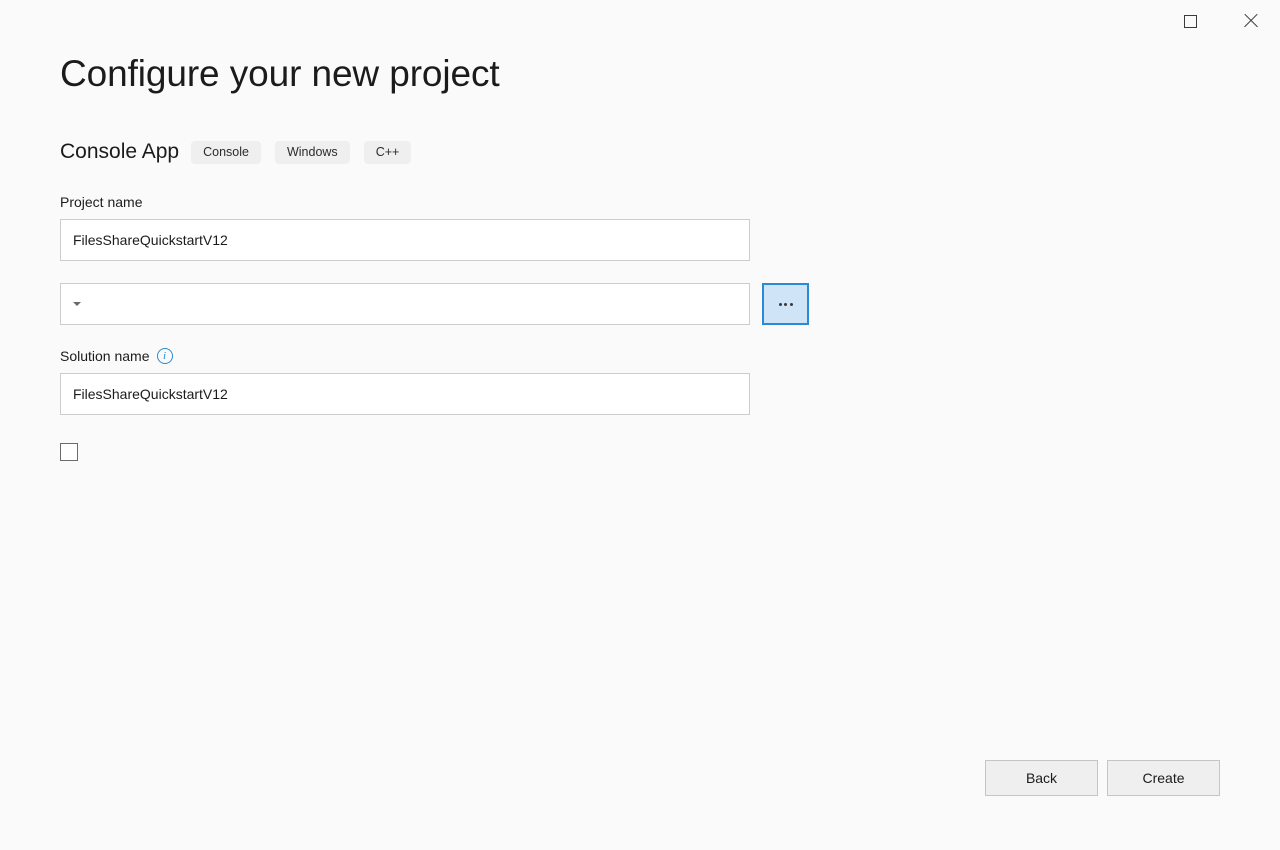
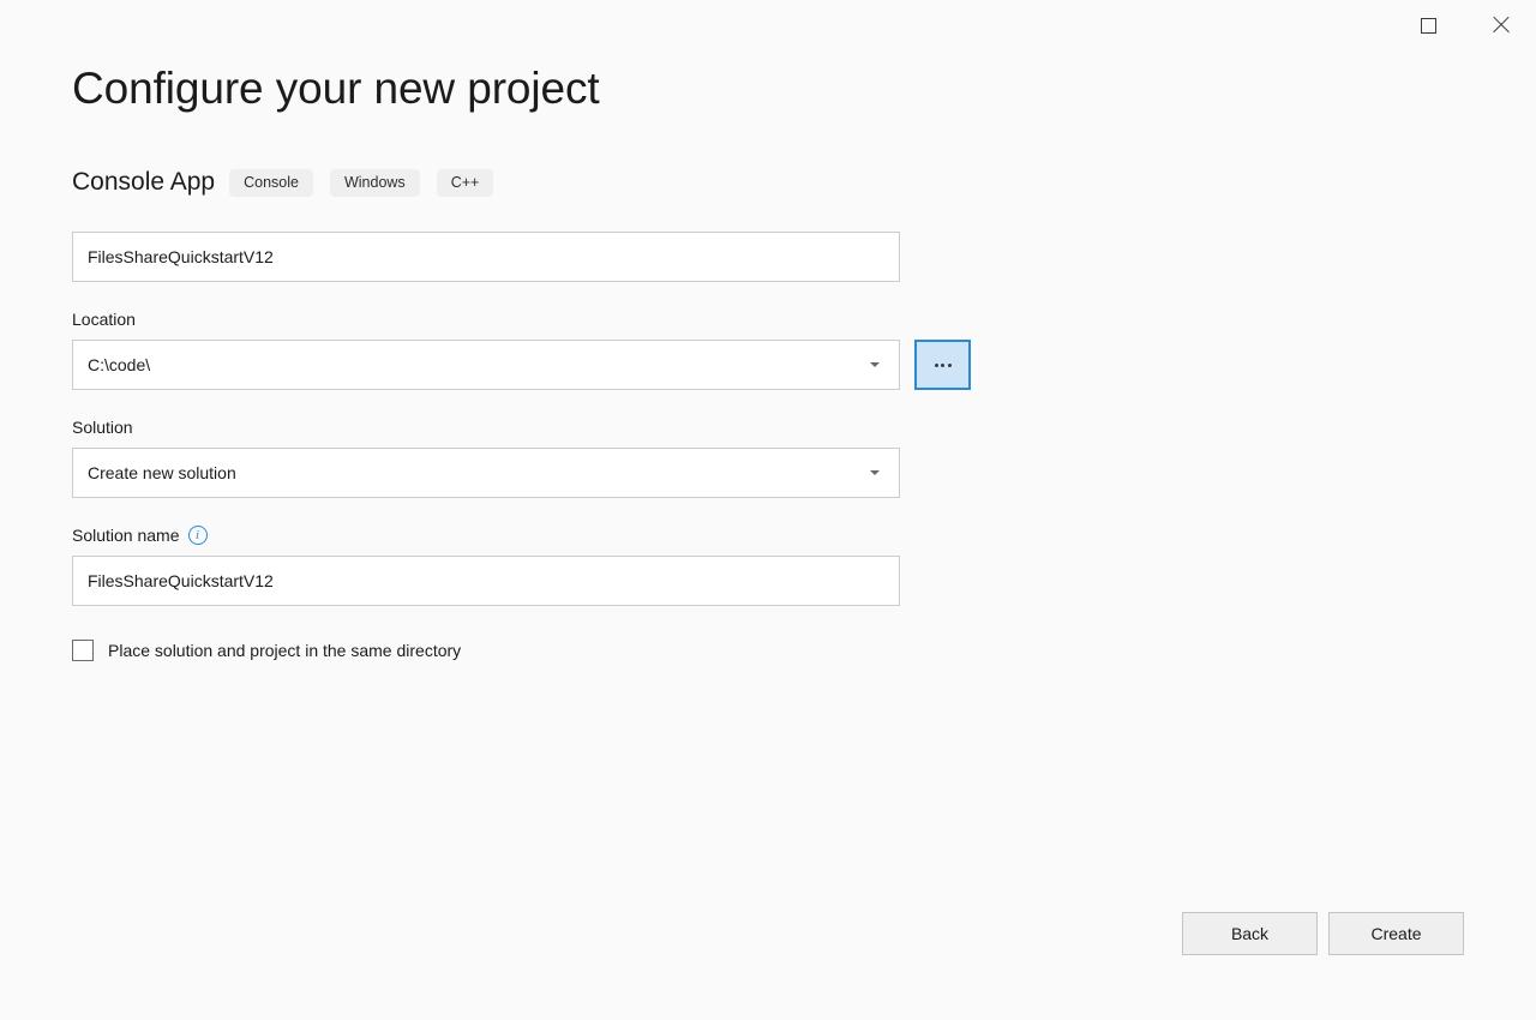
  Configure your new project
  Console App
  Console
  Windows
  C++
- Project name
  FilesShareQuickstartV12
+ Location
+ C:\code\
+ Solution
+ Create new solution
  Solution name
  i
  FilesShareQuickstartV12
+ Place solution and project in the same directory
  Back
  Create
